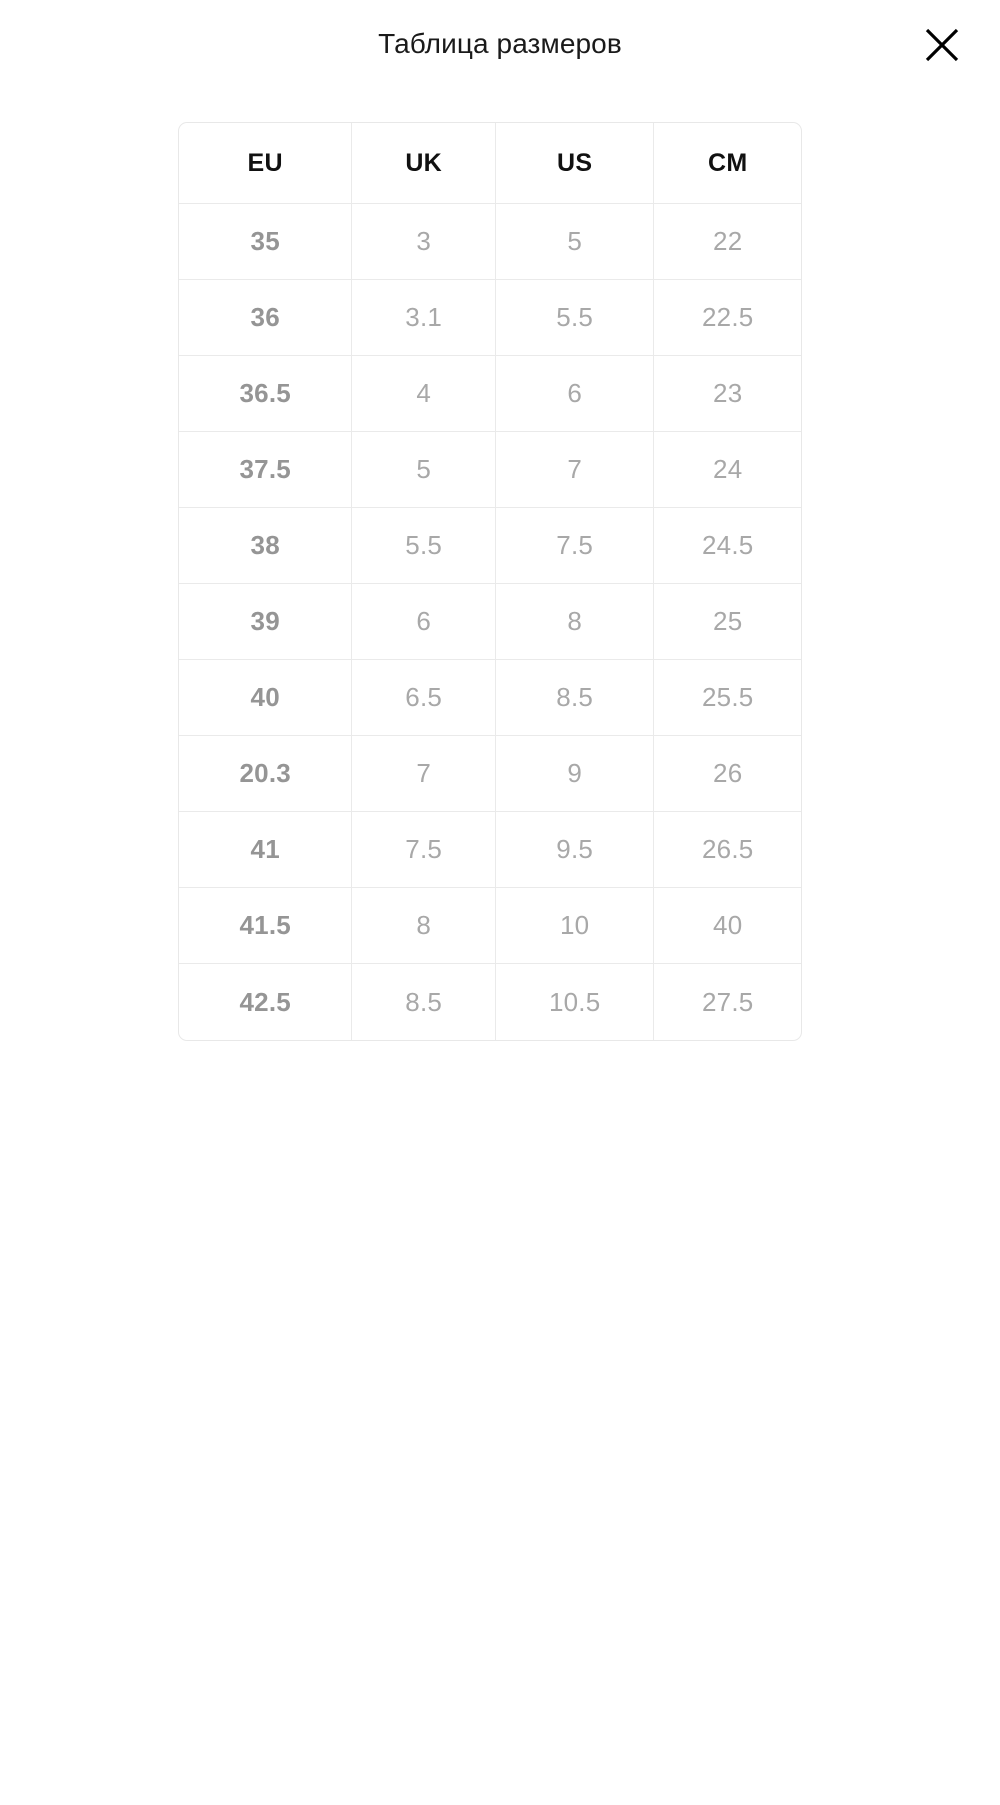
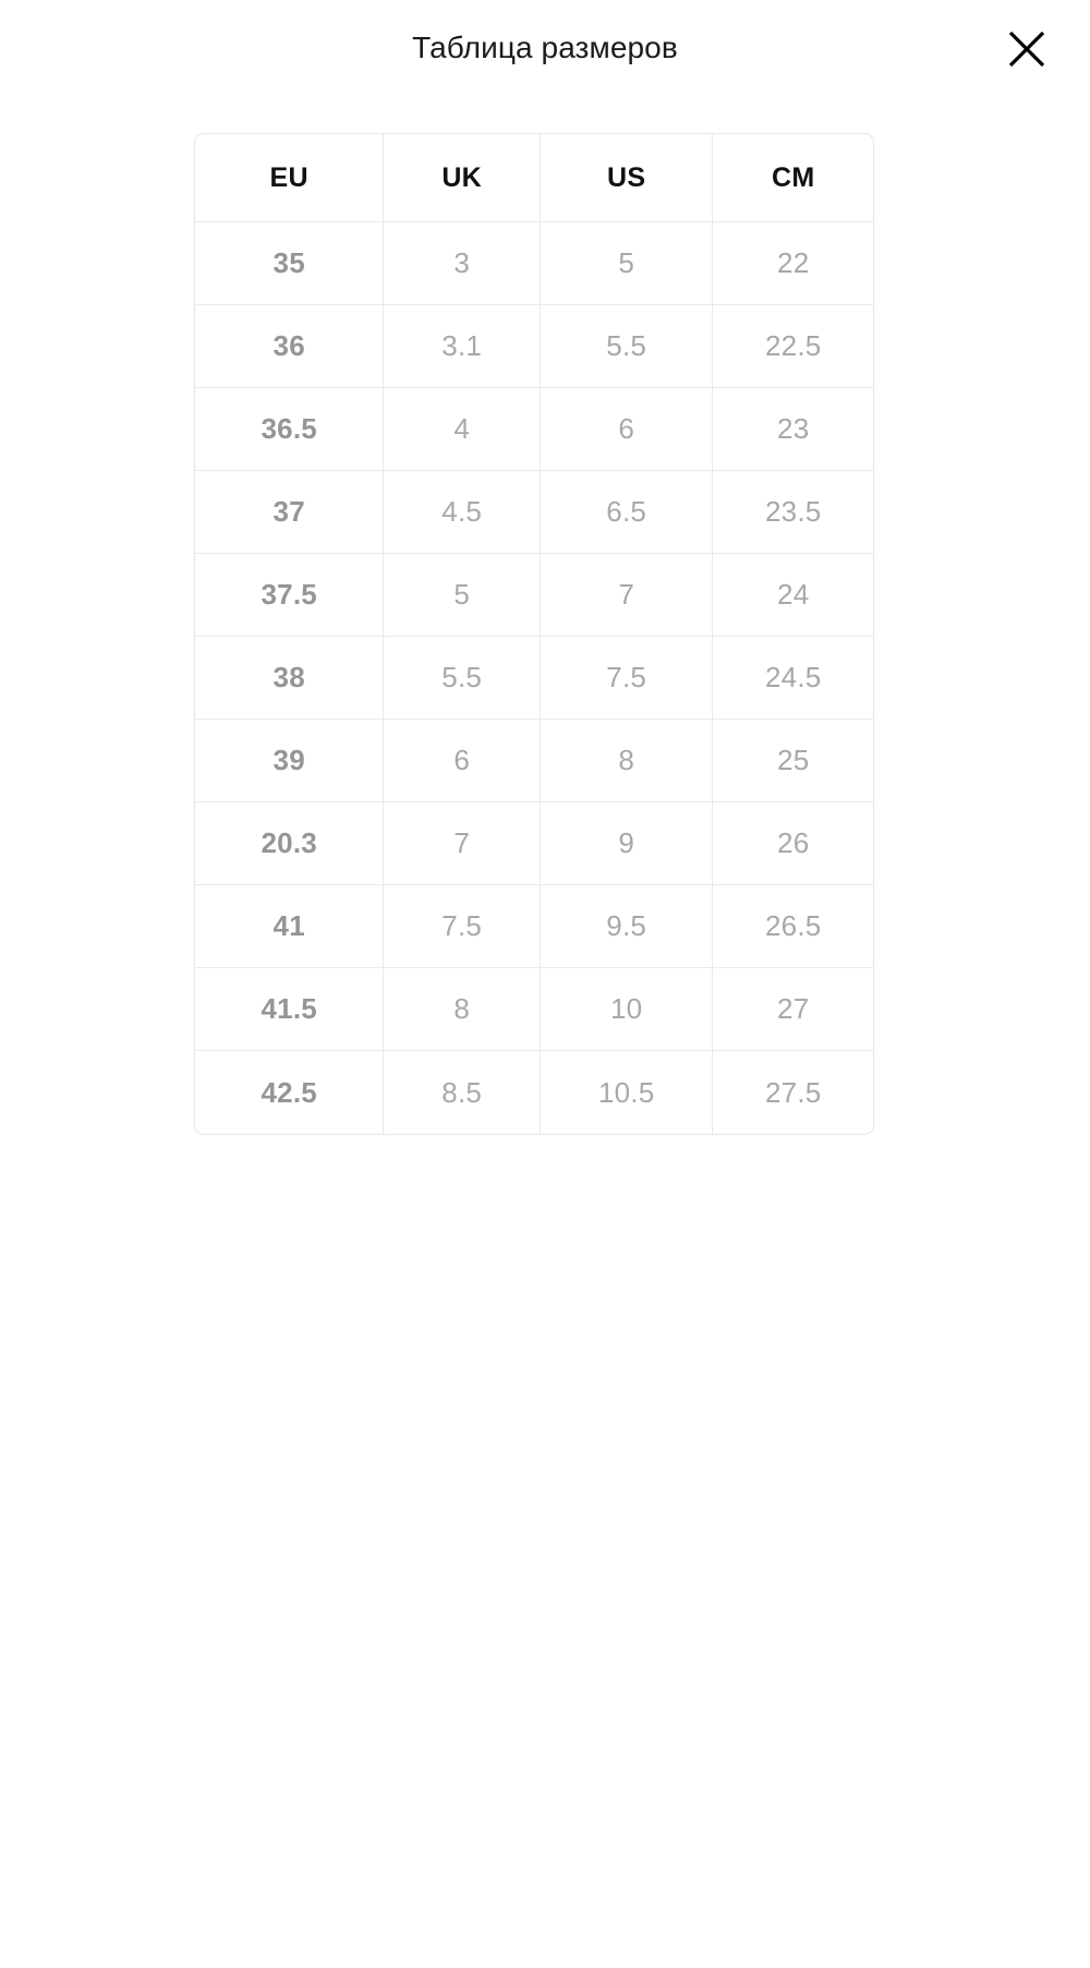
  Таблица размеров
  EU	UK	US	CM
  35	3	5	22
  36	3.1	5.5	22.5
  36.5	4	6	23
+ 37	4.5	6.5	23.5
  37.5	5	7	24
  38	5.5	7.5	24.5
  39	6	8	25
- 40	6.5	8.5	25.5
  20.3	7	9	26
  41	7.5	9.5	26.5
- 41.5	8	10	40
+ 41.5	8	10	27
  42.5	8.5	10.5	27.5
